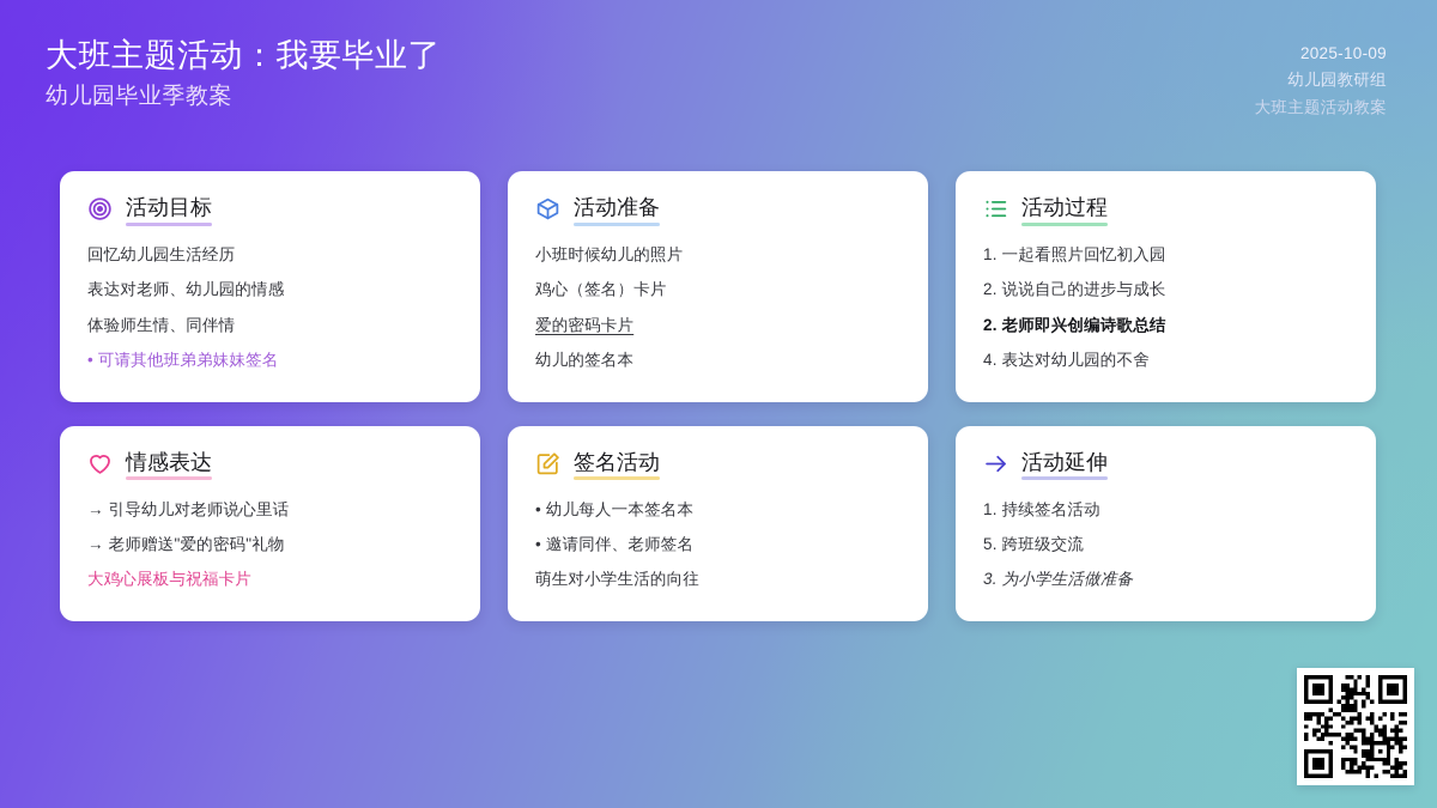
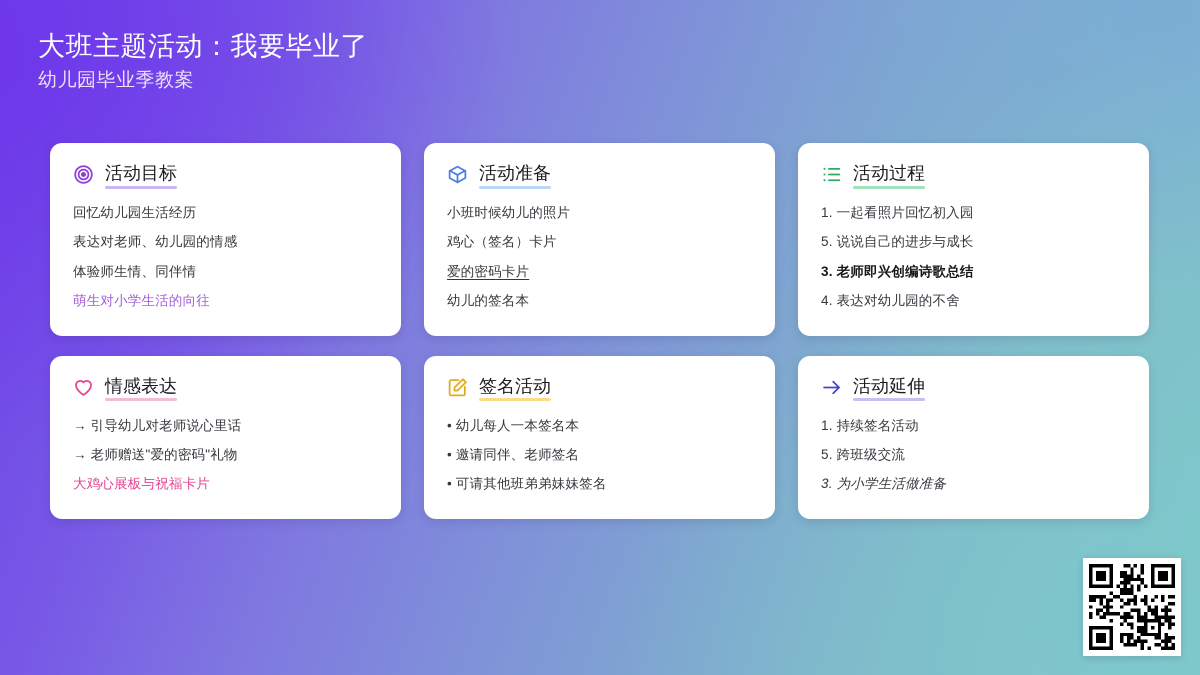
  大班主题活动：我要毕业了
  幼儿园毕业季教案
- 2025-10-09
- 幼儿园教研组
- 大班主题活动教案
  活动目标
  回忆幼儿园生活经历
  表达对老师、幼儿园的情感
  体验师生情、同伴情
- • 可请其他班弟弟妹妹签名
+ 萌生对小学生活的向往
  活动准备
  小班时候幼儿的照片
  鸡心（签名）卡片
  爱的密码卡片
  幼儿的签名本
  活动过程
  1. 一起看照片回忆初入园
- 2. 说说自己的进步与成长
+ 5. 说说自己的进步与成长
- 2. 老师即兴创编诗歌总结
+ 3. 老师即兴创编诗歌总结
  4. 表达对幼儿园的不舍
  情感表达
  → 引导幼儿对老师说心里话
  → 老师赠送"爱的密码"礼物
  大鸡心展板与祝福卡片
  签名活动
  • 幼儿每人一本签名本
  • 邀请同伴、老师签名
- 萌生对小学生活的向往
+ • 可请其他班弟弟妹妹签名
  活动延伸
  1. 持续签名活动
  5. 跨班级交流
  3. 为小学生活做准备
